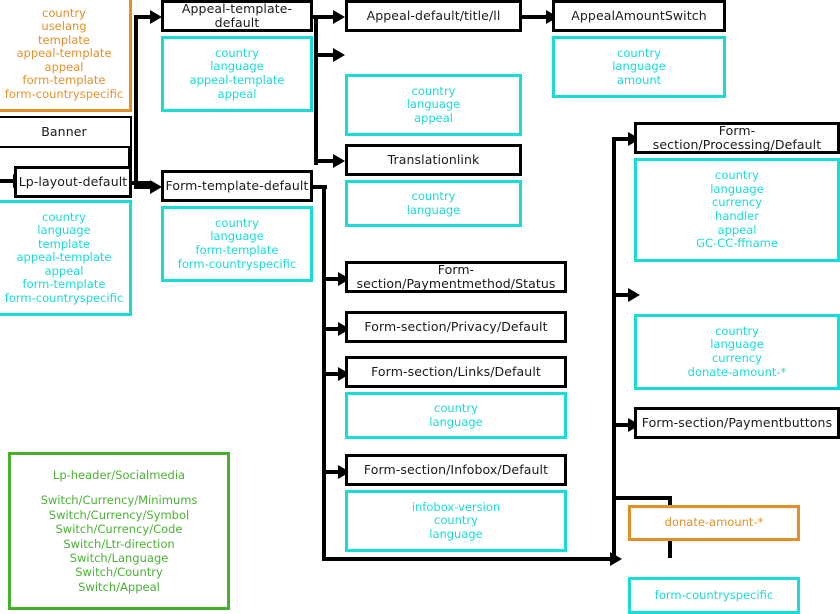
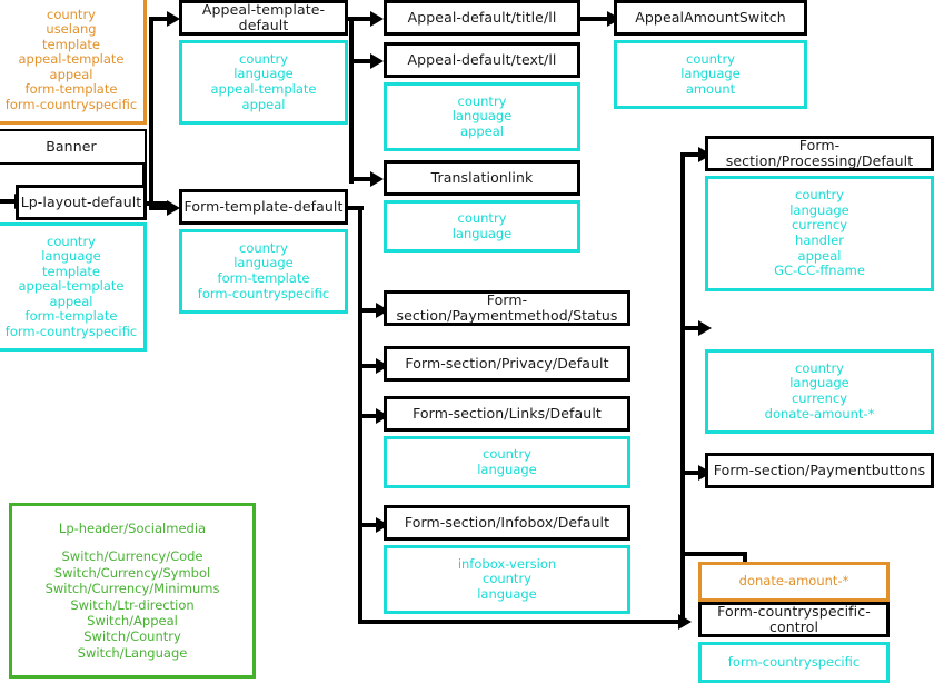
  country
  uselang
  template
  appeal-template
  appeal
  form-template
  form-countryspecific
  Banner
  Lp-layout-default
  country
  language
  template
  appeal-template
  appeal
  form-template
  form-countryspecific
  Lp-header/Socialmedia
- Switch/Currency/Minimums
+ Switch/Currency/Code
  Switch/Currency/Symbol
- Switch/Currency/Code
+ Switch/Currency/Minimums
  Switch/Ltr-direction
- Switch/Language
+ Switch/Appeal
  Switch/Country
- Switch/Appeal
+ Switch/Language
  Appeal-template-default
  country
  language
  appeal-template
  appeal
  Form-template-default
  country
  language
  form-template
  form-countryspecific
  Appeal-default/title/ll
+ Appeal-default/text/ll
  country
  language
  appeal
  Translationlink
  country
  language
  Form-section/Paymentmethod/Status
  Form-section/Privacy/Default
  Form-section/Links/Default
  country
  language
  Form-section/Infobox/Default
  infobox-version
  country
  language
  AppealAmountSwitch
  country
  language
  amount
  Form-section/Processing/Default
  country
  language
  currency
  handler
  appeal
  GC-CC-ffname
  country
  language
  currency
  donate-amount-*
  Form-section/Paymentbuttons
  donate-amount-*
+ Form-countryspecific-control
  form-countryspecific
